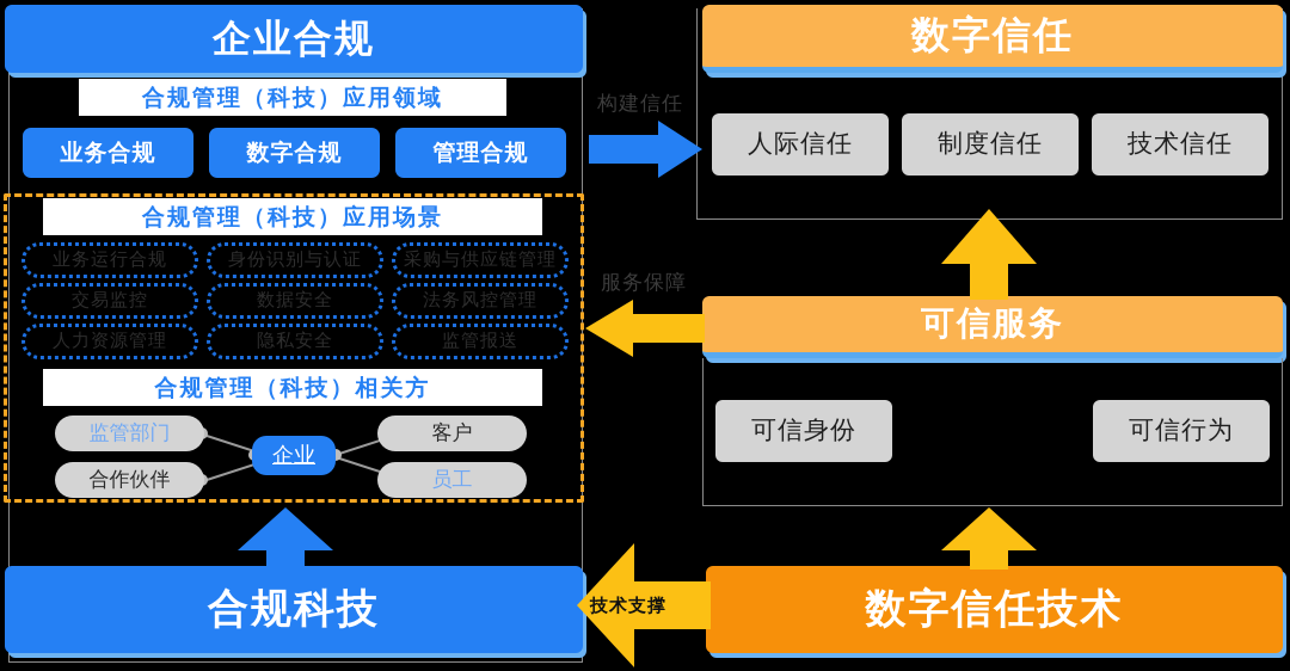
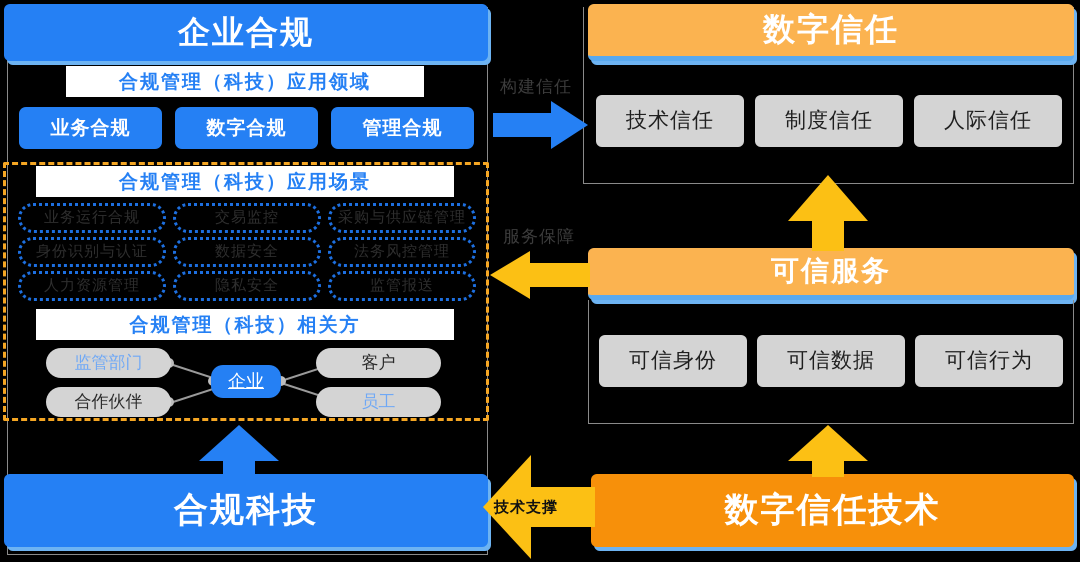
  企业合规
  合规管理（科技）应用领域
  业务合规
  数字合规
  管理合规
  合规管理（科技）应用场景
  业务运行合规
- 交易监控
+ 身份识别与认证
  人力资源管理
- 身份识别与认证
+ 交易监控
  数据安全
  隐私安全
  采购与供应链管理
  法务风控管理
  监管报送
  合规管理（科技）相关方
  监管部门
  合作伙伴
  企业
  客户
  员工
  合规科技
  数字信任
- 人际信任
+ 技术信任
  制度信任
- 技术信任
+ 人际信任
  可信服务
  可信身份
+ 可信数据
  可信行为
  数字信任技术
  构建信任
  服务保障
  技术支撑
